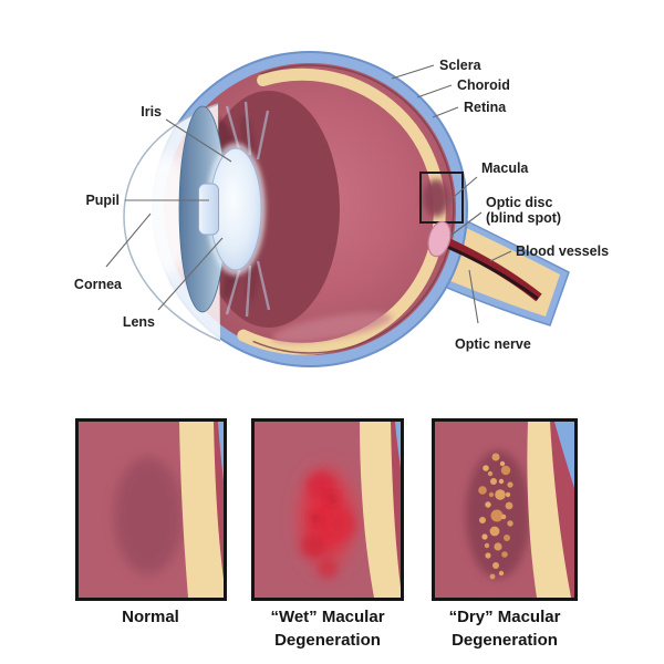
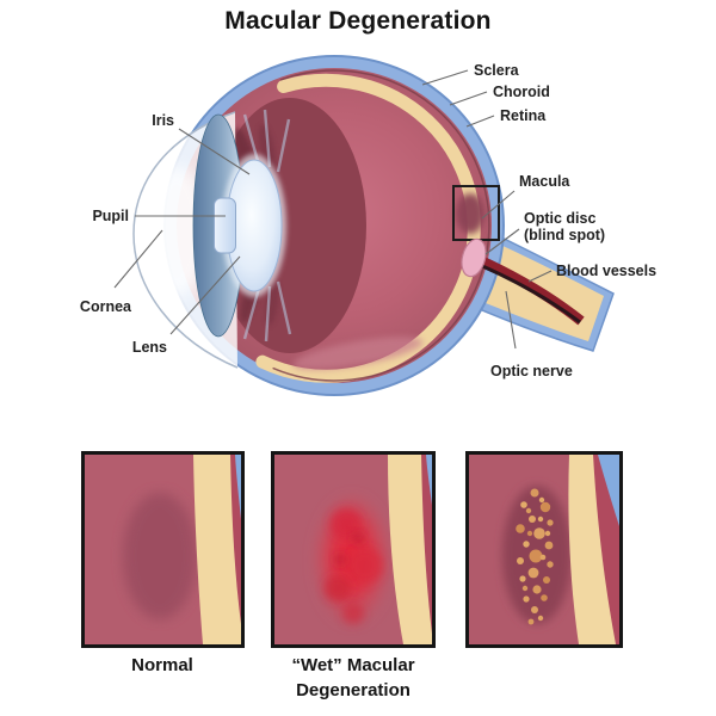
+ Macular Degeneration
  Sclera
  Choroid
  Retina
  Macula
  Optic disc
  (blind spot)
  Blood vessels
  Optic nerve
  Iris
  Pupil
  Cornea
  Lens
  Normal
  “Wet” Macular Degeneration
- “Dry” Macular Degeneration
